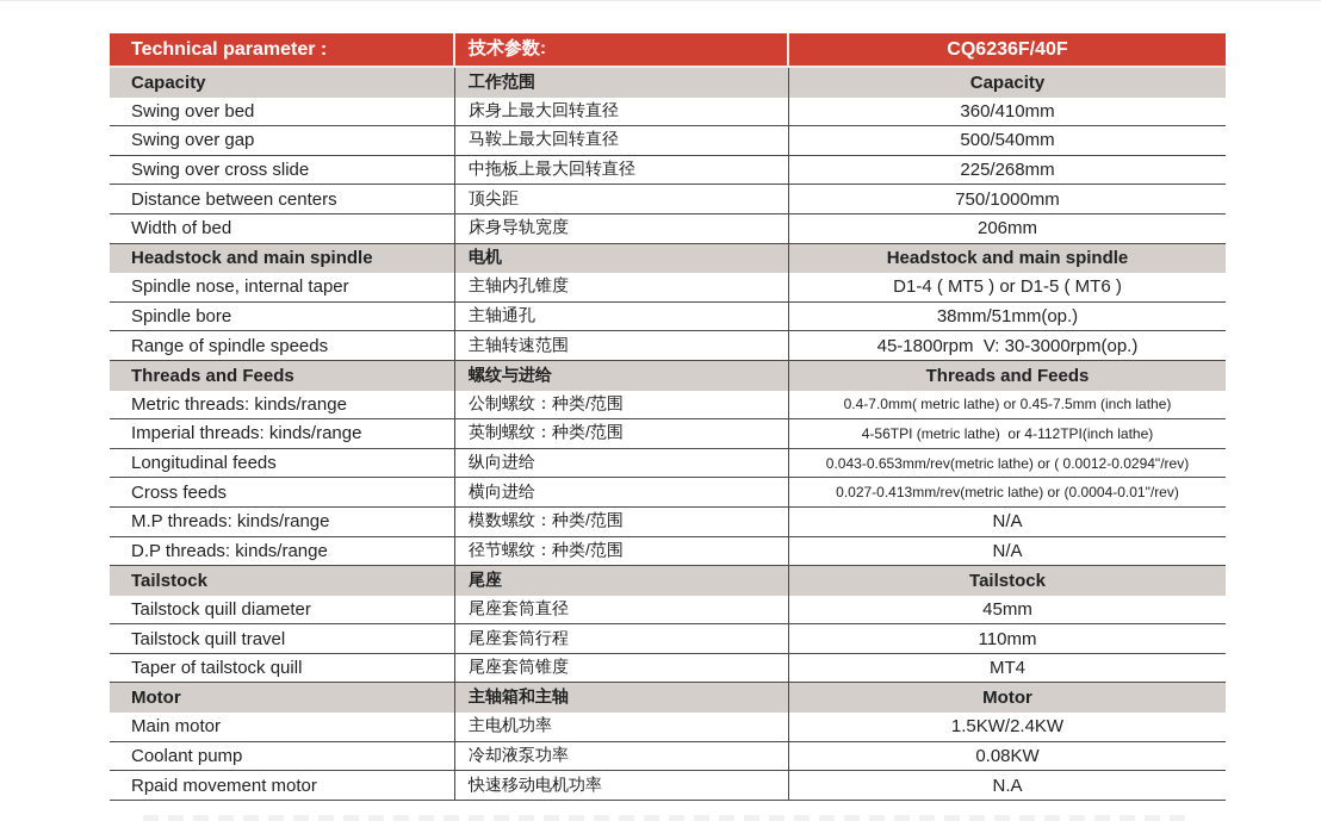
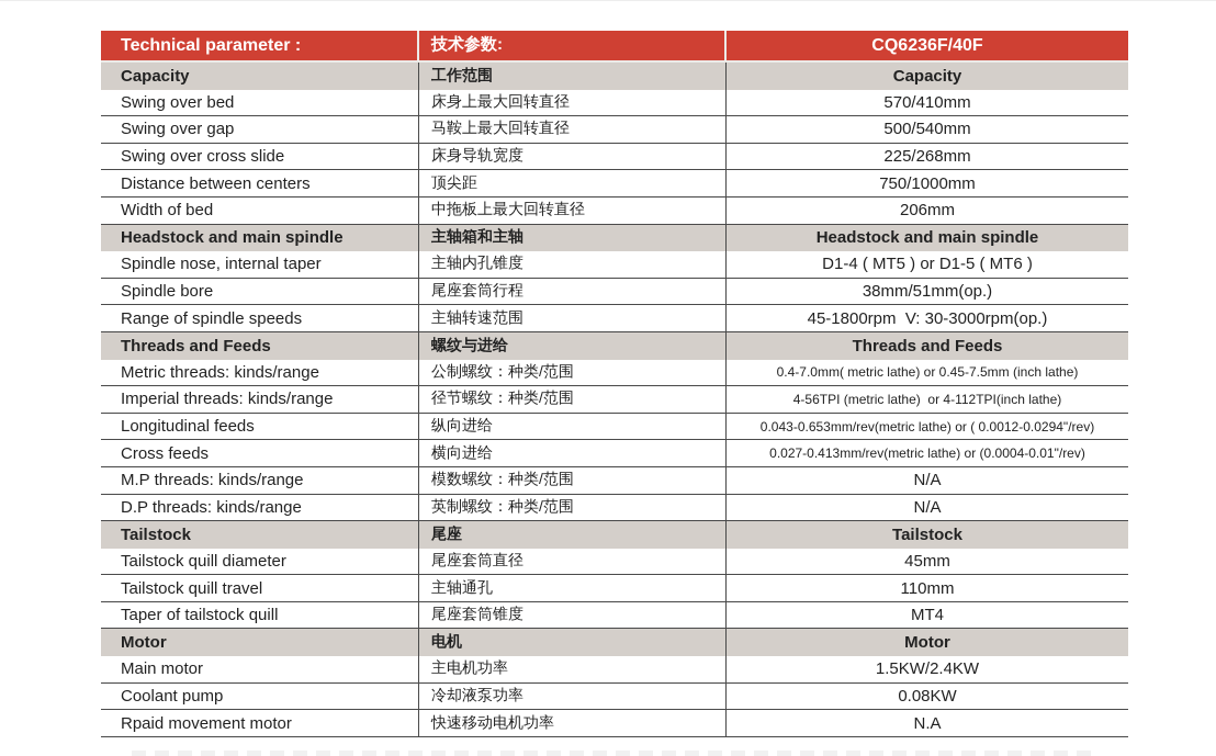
  Technical parameter :
  技术参数:
  CQ6236F/40F
  Capacity
  工作范围
  Capacity
  Swing over bed
  床身上最大回转直径
- 360/410mm
+ 570/410mm
  Swing over gap
  马鞍上最大回转直径
  500/540mm
  Swing over cross slide
- 中拖板上最大回转直径
+ 床身导轨宽度
  225/268mm
  Distance between centers
  顶尖距
  750/1000mm
  Width of bed
- 床身导轨宽度
+ 中拖板上最大回转直径
  206mm
  Headstock and main spindle
- 电机
+ 主轴箱和主轴
  Headstock and main spindle
  Spindle nose, internal taper
  主轴内孔锥度
  D1-4 ( MT5 ) or D1-5 ( MT6 )
  Spindle bore
- 主轴通孔
+ 尾座套筒行程
  38mm/51mm(op.)
  Range of spindle speeds
  主轴转速范围
  45-1800rpm V: 30-3000rpm(op.)
  Threads and Feeds
  螺纹与进给
  Threads and Feeds
  Metric threads: kinds/range
  公制螺纹：种类/范围
  0.4-7.0mm( metric lathe) or 0.45-7.5mm (inch lathe)
  Imperial threads: kinds/range
- 英制螺纹：种类/范围
+ 径节螺纹：种类/范围
  4-56TPI (metric lathe) or 4-112TPI(inch lathe)
  Longitudinal feeds
  纵向进给
  0.043-0.653mm/rev(metric lathe) or ( 0.0012-0.0294"/rev)
  Cross feeds
  横向进给
  0.027-0.413mm/rev(metric lathe) or (0.0004-0.01"/rev)
  M.P threads: kinds/range
  模数螺纹：种类/范围
  N/A
  D.P threads: kinds/range
- 径节螺纹：种类/范围
+ 英制螺纹：种类/范围
  N/A
  Tailstock
  尾座
  Tailstock
  Tailstock quill diameter
  尾座套筒直径
  45mm
  Tailstock quill travel
- 尾座套筒行程
+ 主轴通孔
  110mm
  Taper of tailstock quill
  尾座套筒锥度
  MT4
  Motor
- 主轴箱和主轴
+ 电机
  Motor
  Main motor
  主电机功率
  1.5KW/2.4KW
  Coolant pump
  冷却液泵功率
  0.08KW
  Rpaid movement motor
  快速移动电机功率
  N.A
